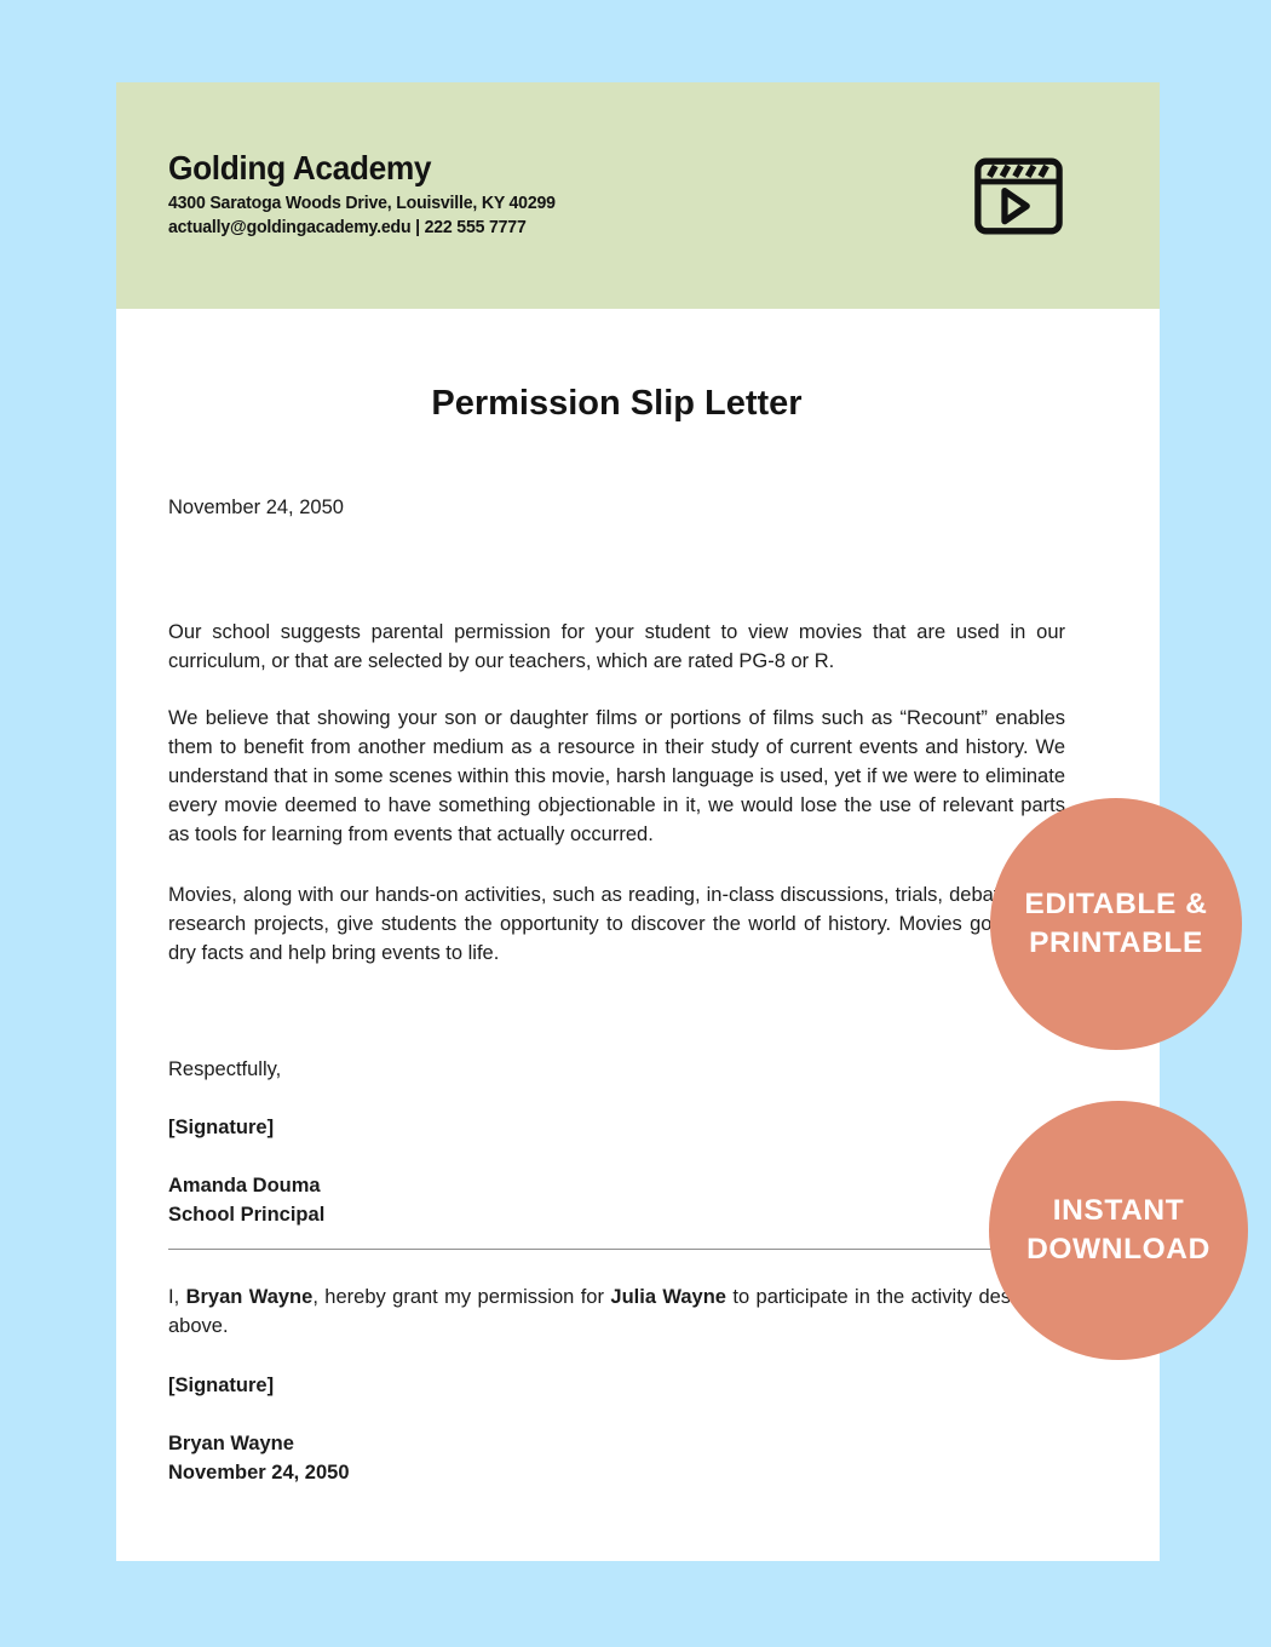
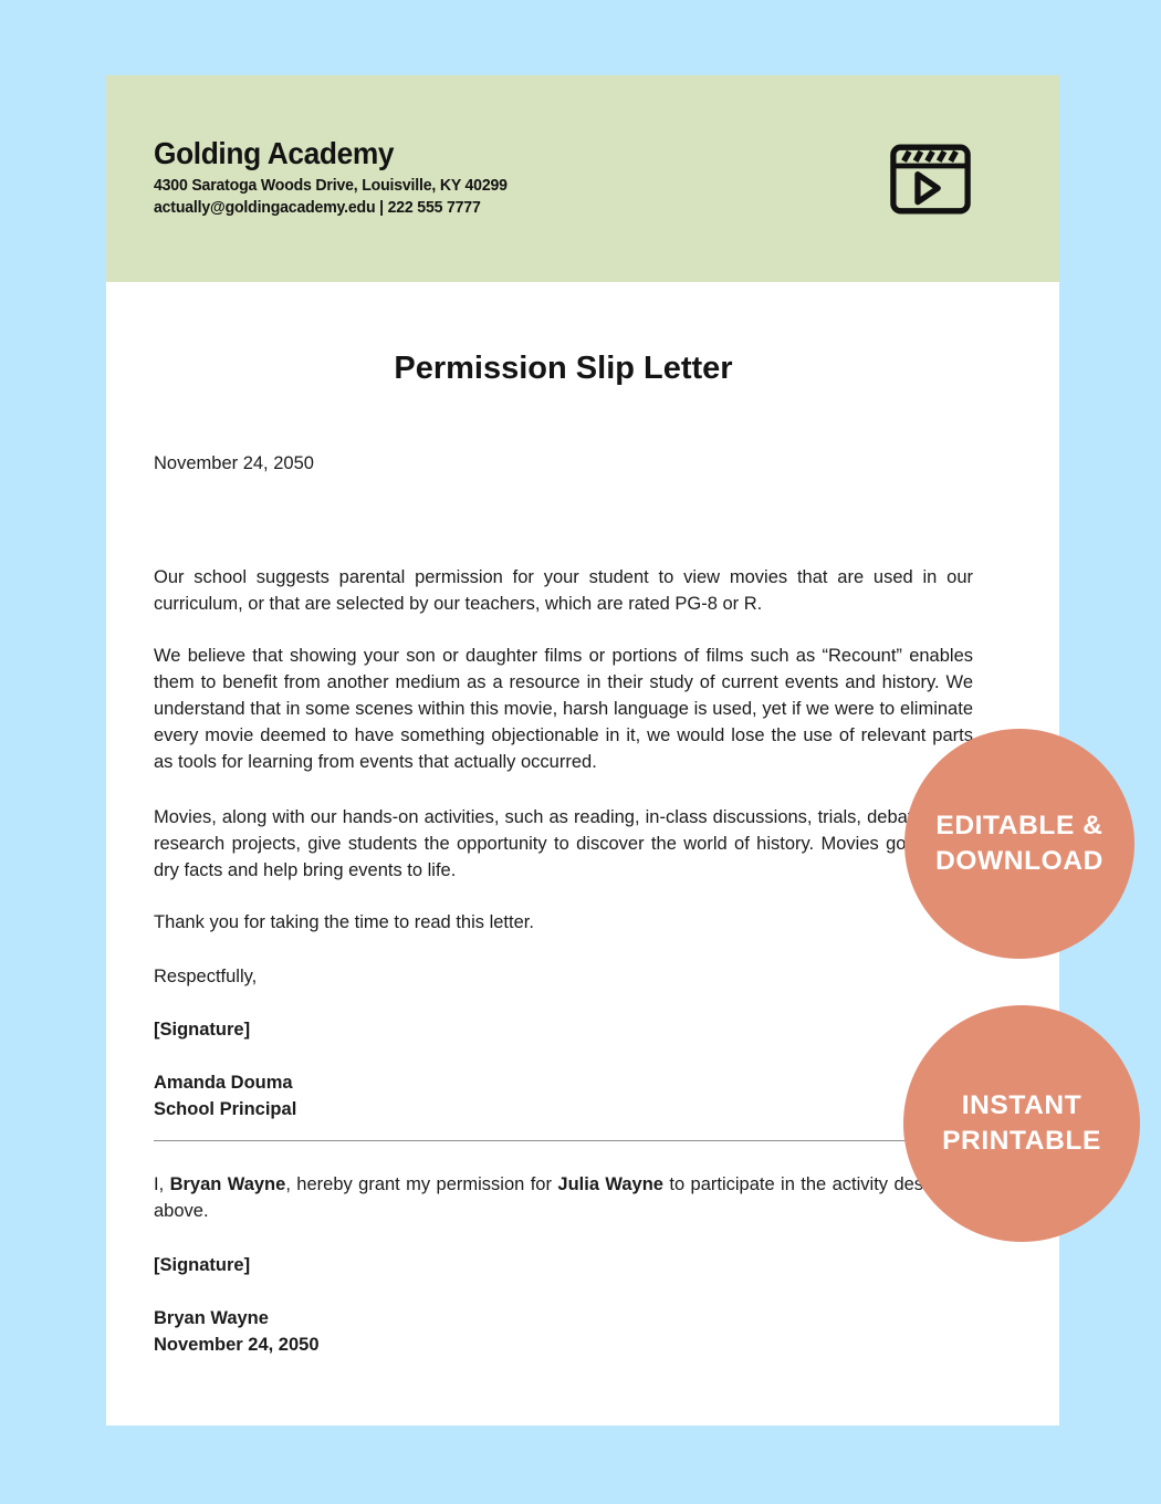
  Golding Academy
  4300 Saratoga Woods Drive, Louisville, KY 40299
  actually@goldingacademy.edu | 222 555 7777
  Permission Slip Letter
  November 24, 2050
  Our school suggests parental permission for your student to view movies that are used in our curriculum, or that are selected by our teachers, which are rated PG-8 or R.
  We believe that showing your son or daughter films or portions of films such as “Recount” enables them to benefit from another medium as a resource in their study of current events and history. We understand that in some scenes within this movie, harsh language is used, yet if we were to eliminate every movie deemed to have something objectionable in it, we would lose the use of relevant parts as tools for learning from events that actually occurred.
  Movies, along with our hands-on activities, such as reading, in-class discussions, trials, deba research projects, give students the opportunity to discover the world of history. Movies go dry facts and help bring events to life.
+ Thank you for taking the time to read this letter.
  Respectfully,
  [Signature]
  Amanda Douma
  School Principal
  I, Bryan Wayne, hereby grant my permission for Julia Wayne to participate in the activity des above.
  [Signature]
  Bryan Wayne
  November 24, 2050
  EDITABLE &
- PRINTABLE
+ DOWNLOAD
  INSTANT
- DOWNLOAD
+ PRINTABLE
